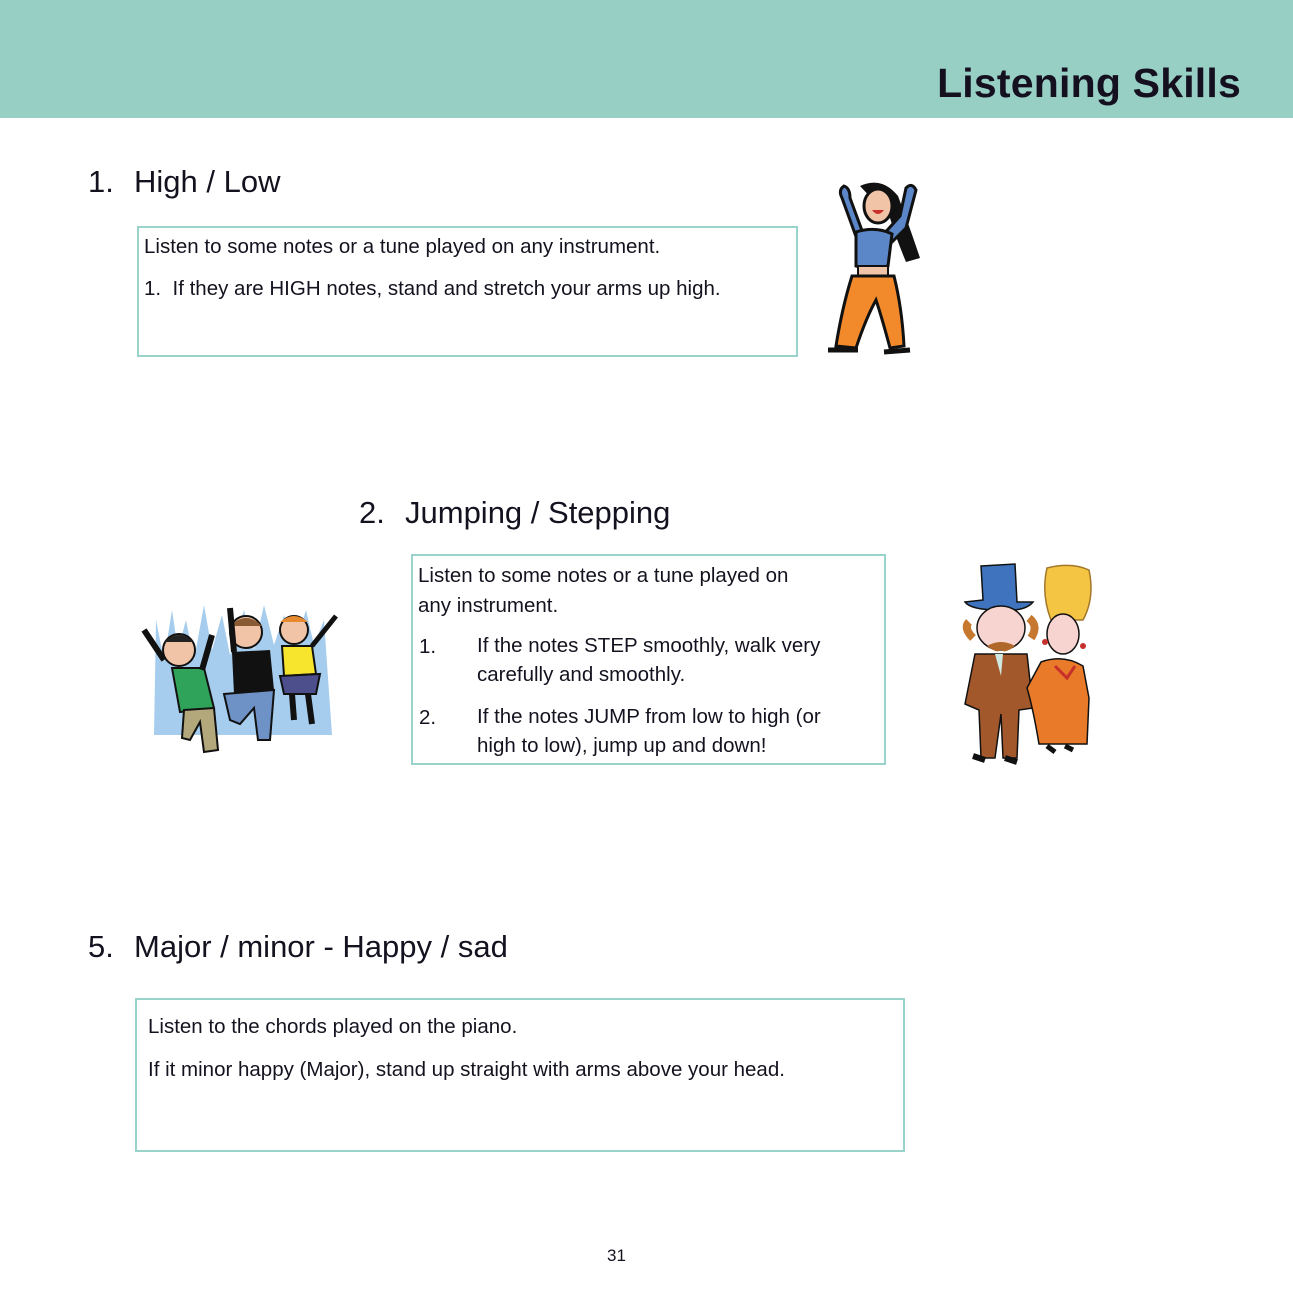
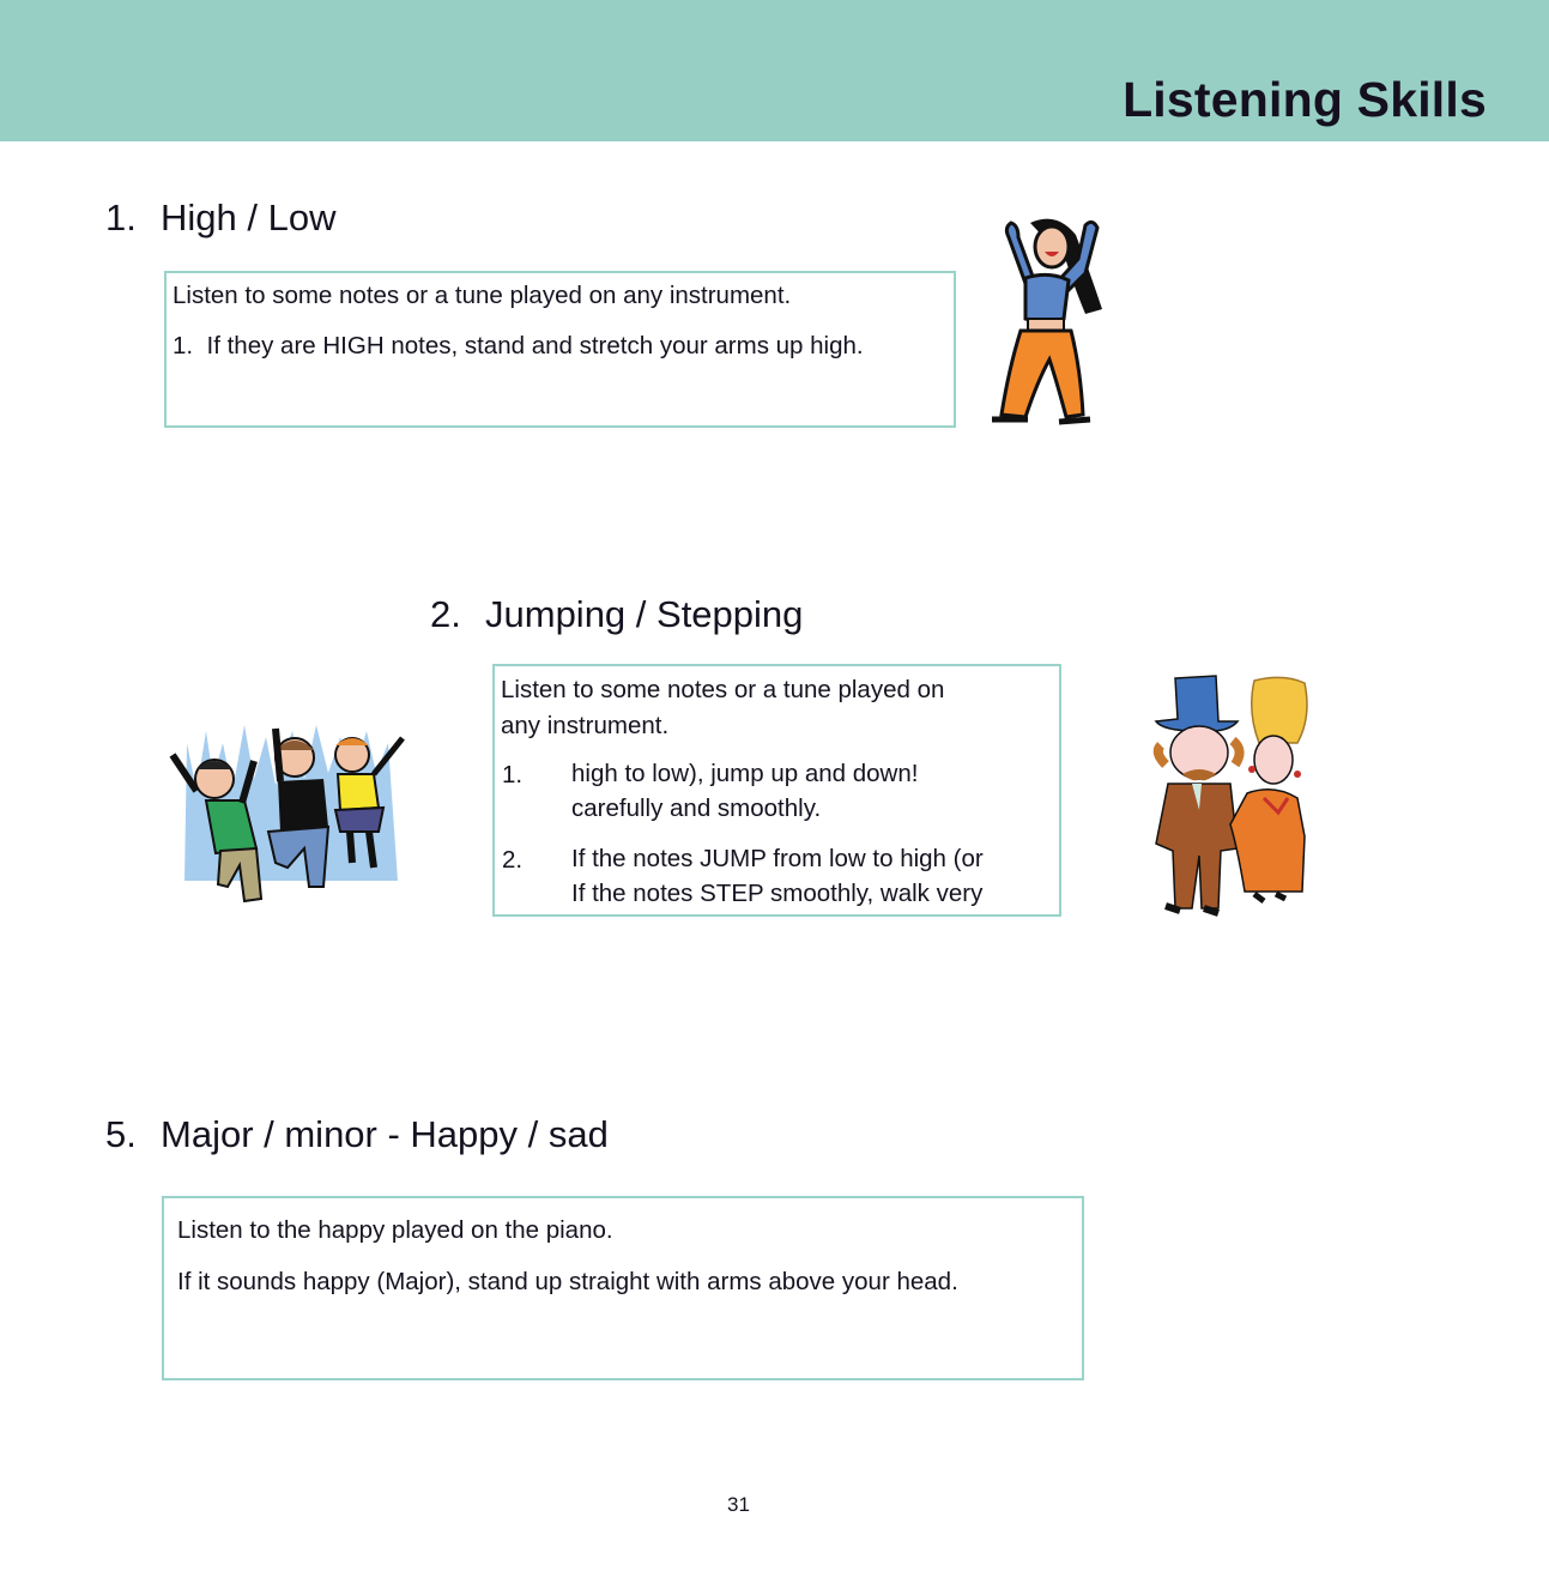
  Listening Skills
  1. High / Low
  Listen to some notes or a tune played on any instrument.
  1. If they are HIGH notes, stand and stretch your arms up high.
  2. Jumping / Stepping
  Listen to some notes or a tune played on
  any instrument.
  1.
- If the notes STEP smoothly, walk very
+ high to low), jump up and down!
  carefully and smoothly.
  2.
  If the notes JUMP from low to high (or
- high to low), jump up and down!
+ If the notes STEP smoothly, walk very
  5. Major / minor - Happy / sad
- Listen to the chords played on the piano.
+ Listen to the happy played on the piano.
- If it minor happy (Major), stand up straight with arms above your head.
+ If it sounds happy (Major), stand up straight with arms above your head.
  31
